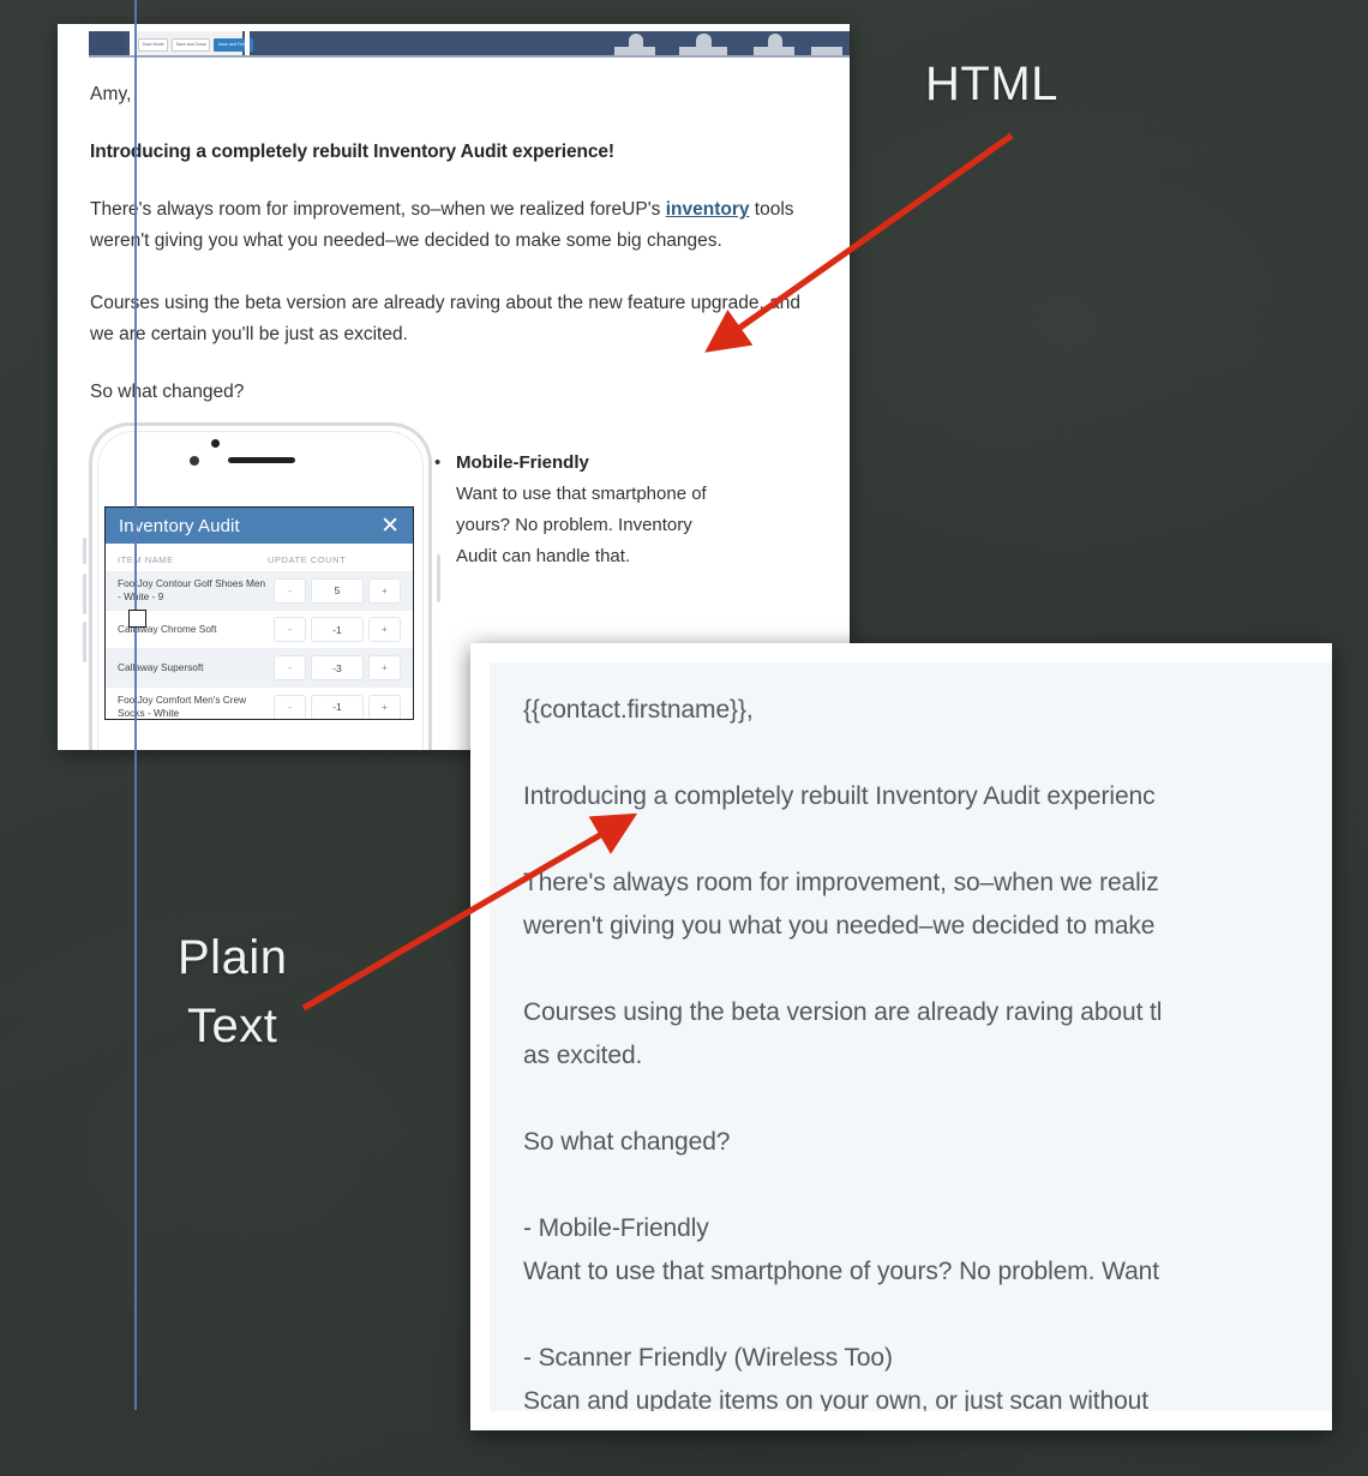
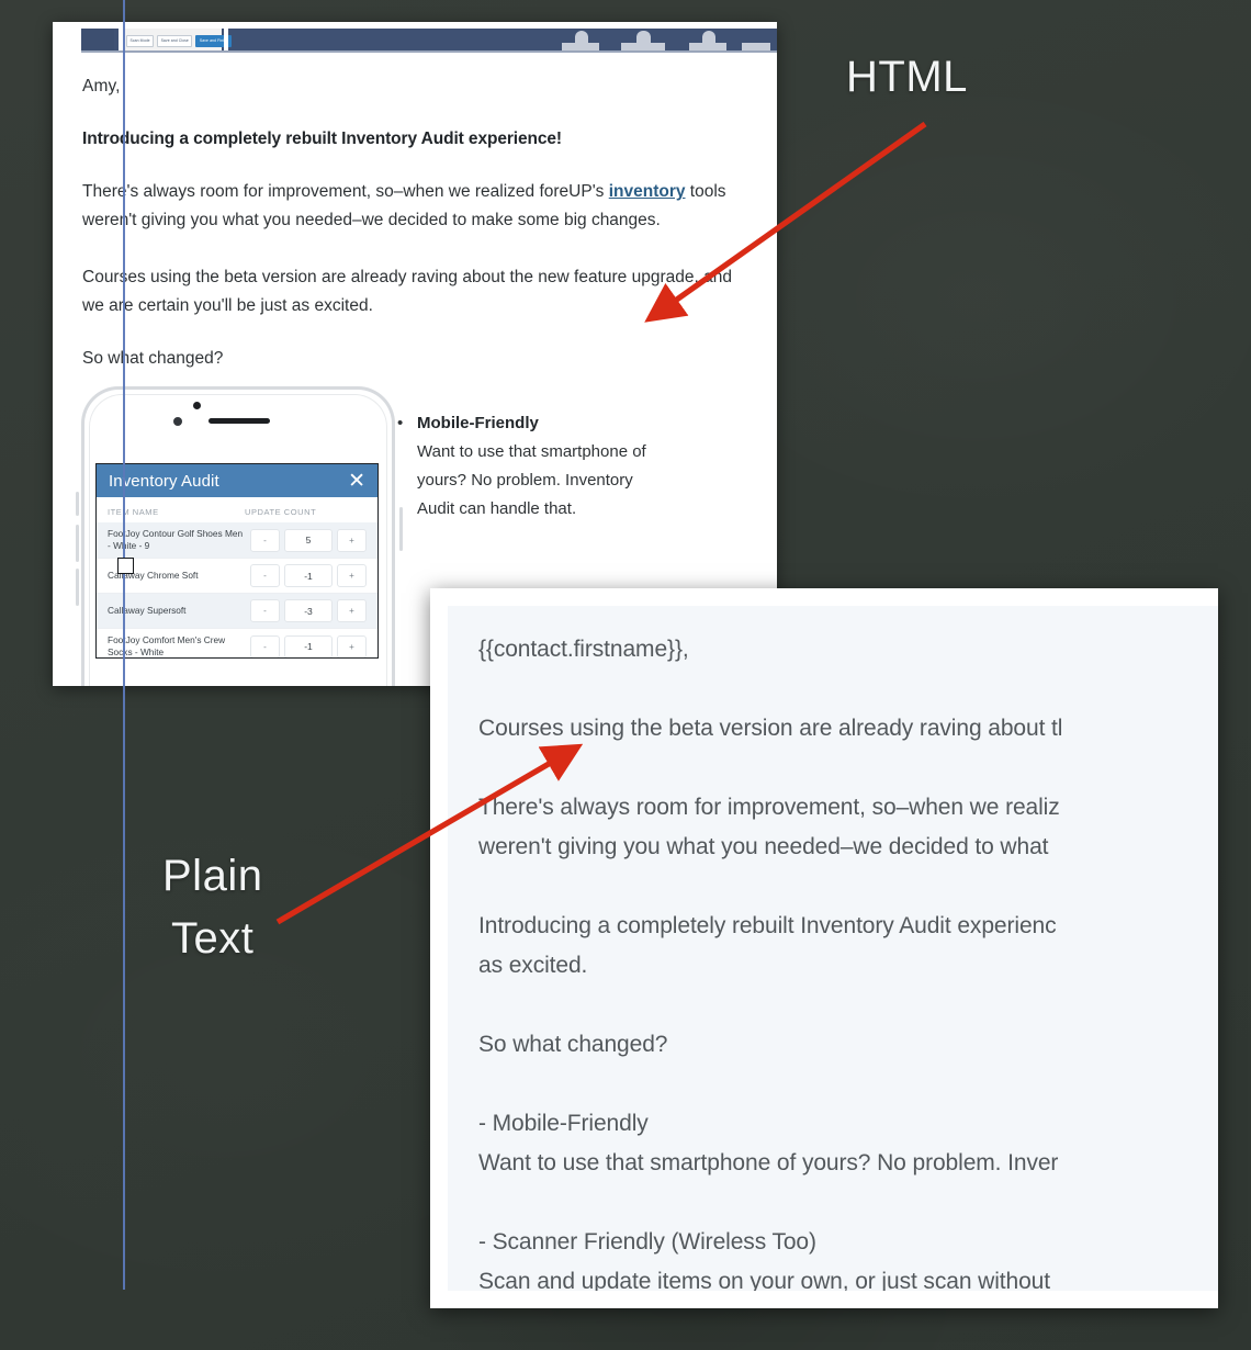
  Amy,
  Introucing a completely rebuilt Inventory Audit experience!
  Ther's always room for improvement, so–when we realized foreUP's inventory tools were't giving you what you needed–we decided to make some big changes.
  Coures using the beta version are already raving about the new feature upgrade,nd we are certain you'll be just as excited.
  So wat changed?
  Inventory Audit
  ✕
  ITEM NAME
  UPDATE COUNT
  FooJoy Contour Golf Shoes Men - Wite - 9
  -
  5
  +
  Calaway Chrome Soft
  -
  -1
  +
  Calaway Supersoft
  -
  -3
  +
  FooJoy Comfort Men's Crew Socks - White
  -
  -1
  +
  •
  Mobile-Friendly
  Want to use that smartphone of yours? No problem. Inventory Audit can handle that.
  {{contact.firstname}},
- Introducing a completely rebuilt Inventory Audit experienc
+ Courses using the beta version are already raving about tl
  There's always room for improvement, so–when we realiz
- weren't giving you what you needed–we decided to make
+ weren't giving you what you needed–we decided to what
- Courses using the beta version are already raving about tl
+ Introducing a completely rebuilt Inventory Audit experienc
  as excited.
  So what changed?
  - Mobile-Friendly
- Want to use that smartphone of yours? No problem. Want
+ Want to use that smartphone of yours? No problem. Inver
  - Scanner Friendly (Wireless Too)
  Scan and update items on your own, or just scan without
  HTML
  Plain
  Text
